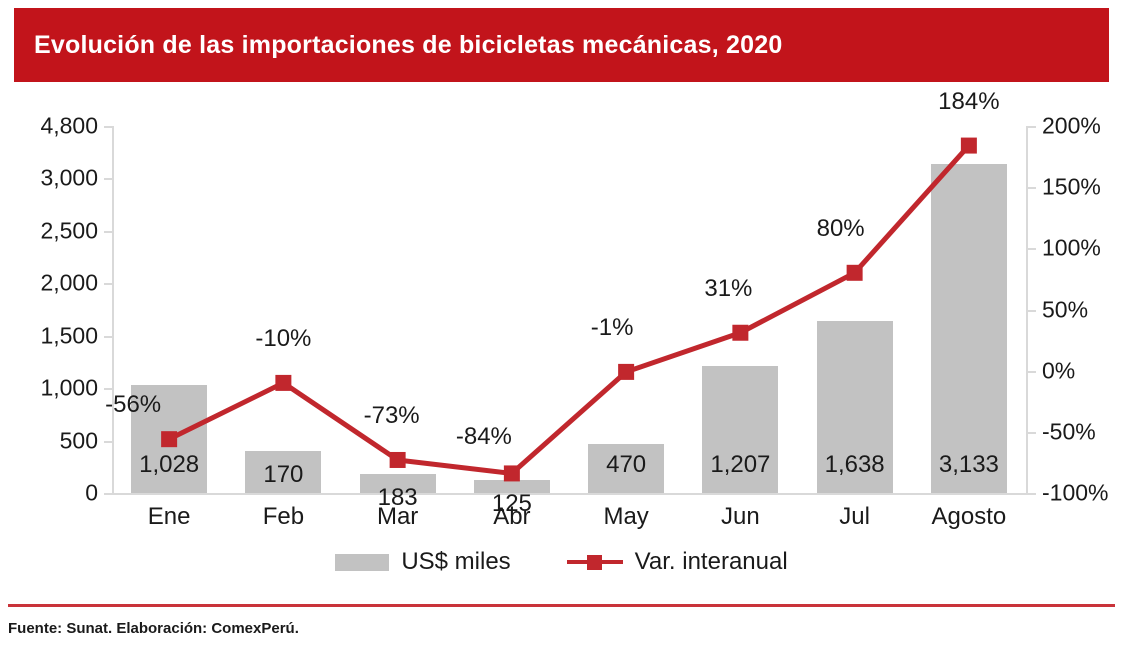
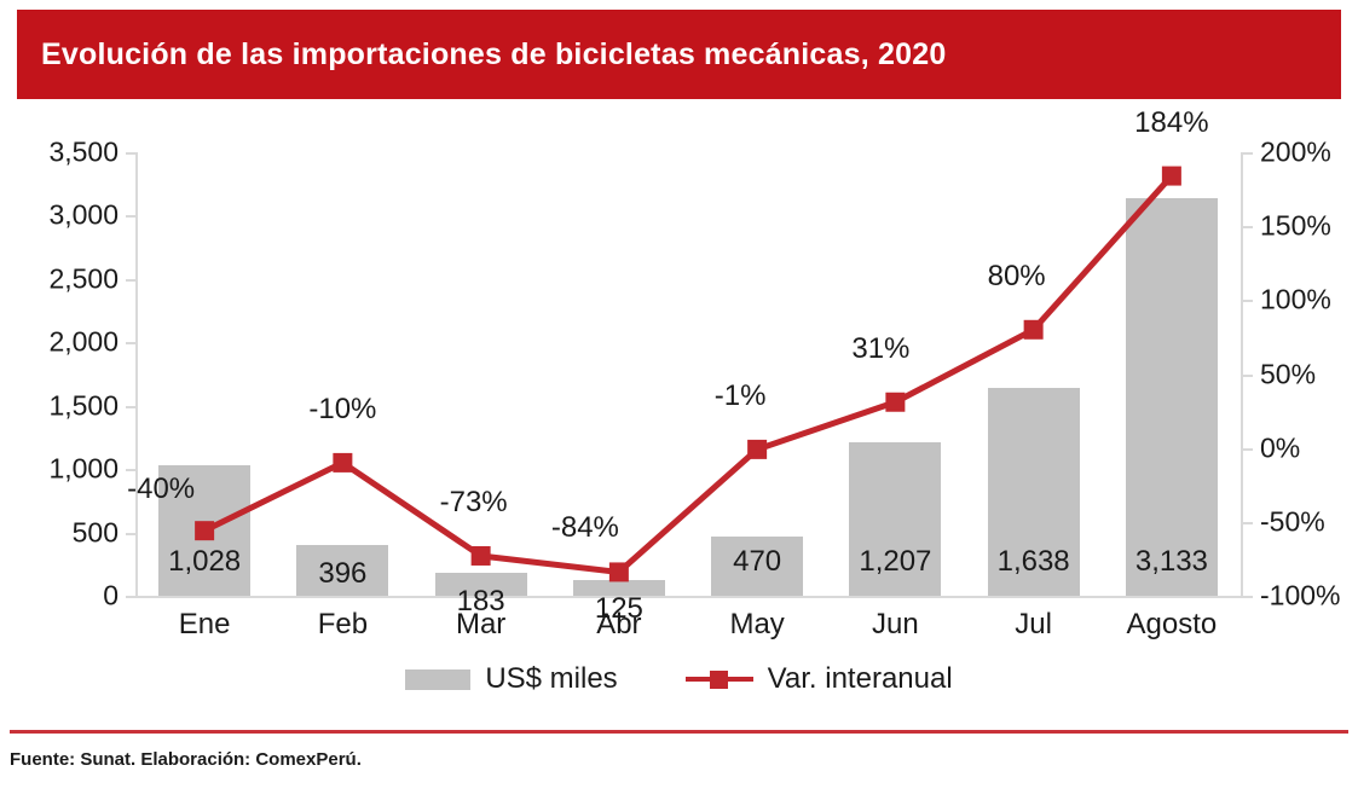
  Evolución de las importaciones de bicicletas mecánicas, 2020
  0
  500
  1,000
  1,500
  2,000
  2,500
  3,000
- 4,800
+ 3,500
  -100%
  -50%
  0%
  50%
  100%
  150%
  200%
  1,028
- 170
+ 396
  183
  125
  470
  1,207
  1,638
  3,133
- -56%
+ -40%
  -10%
  -73%
  -84%
  -1%
  31%
  80%
  184%
  Ene
  Feb
  Mar
  Abr
  May
  Jun
  Jul
  Agosto
  US$ miles
  Var. interanual
  Fuente: Sunat. Elaboración: ComexPerú.
